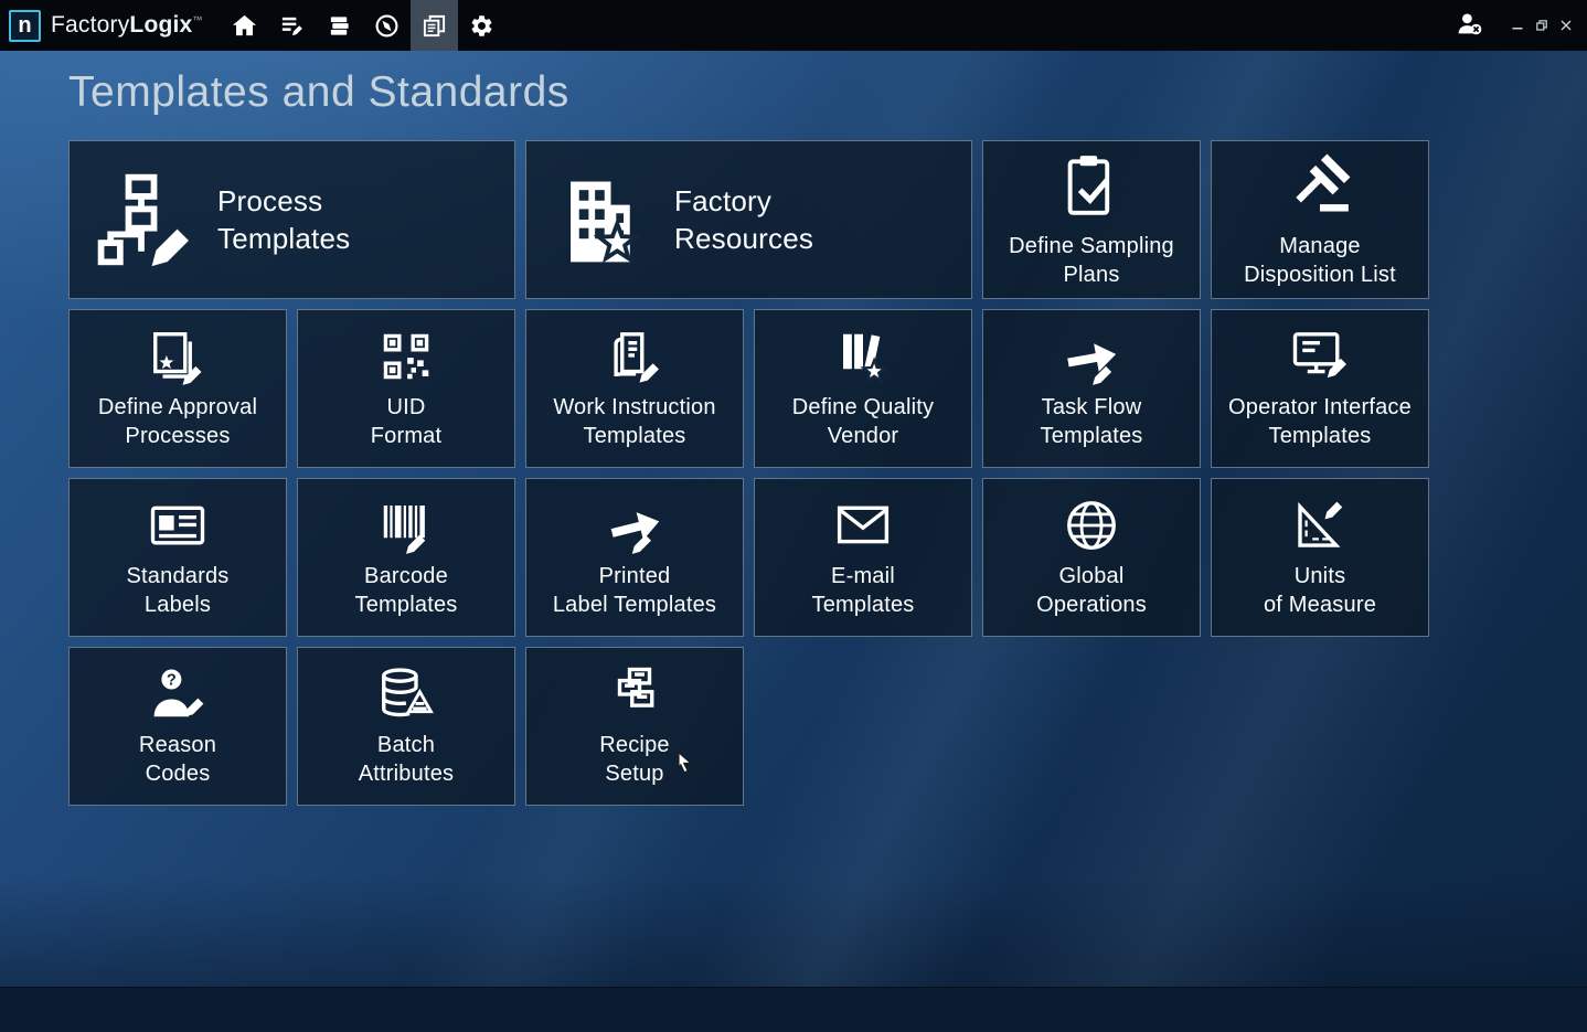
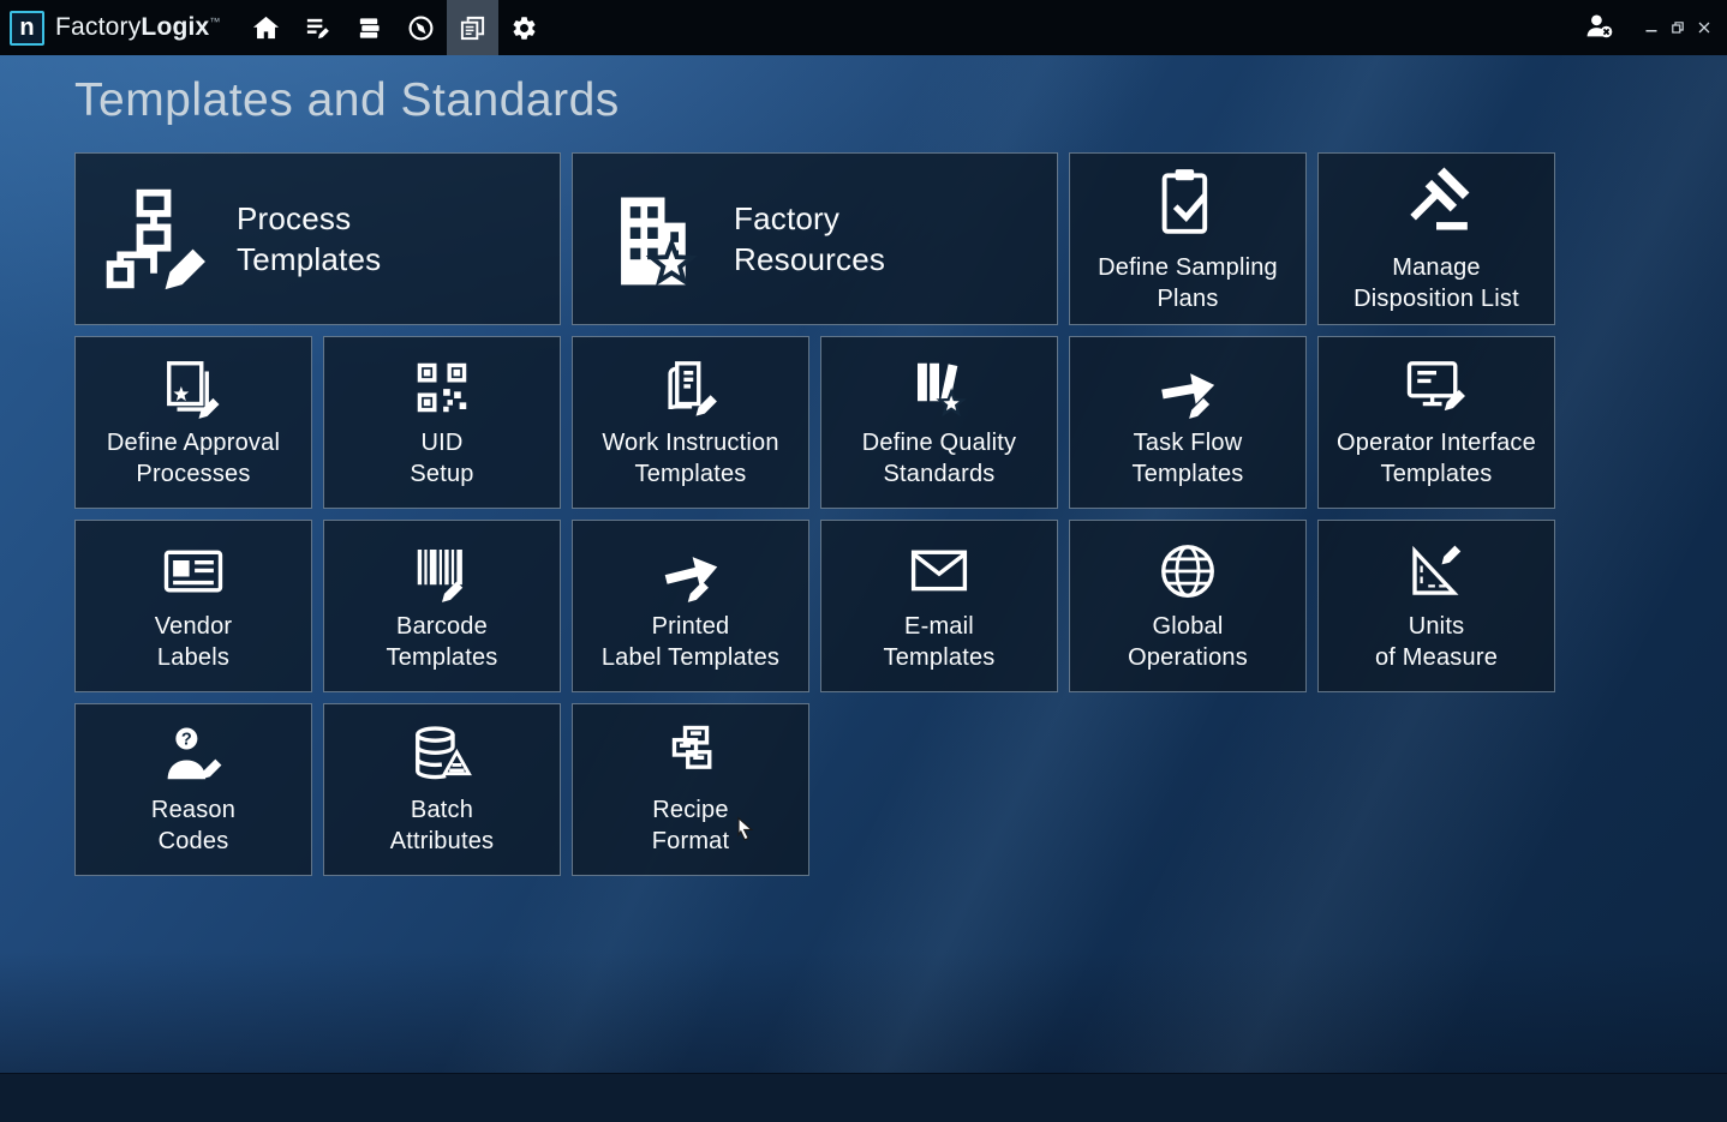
  n
  FactoryLogix™
  Templates and Standards
  Process
  Templates
  Factory
  Resources
  Define Sampling
  Plans
  Manage
  Disposition List
  Define Approval
  Processes
  UID
- Format
+ Setup
  Work Instruction
  Templates
  Define Quality
- Vendor
+ Standards
  Task Flow
  Templates
  Operator Interface
  Templates
- Standards
+ Vendor
  Labels
  Barcode
  Templates
  Printed
  Label Templates
  E-mail
  Templates
  Global
  Operations
  Units
  of Measure
  ?
  Reason
  Codes
  Batch
  Attributes
  Recipe
- Setup
+ Format
